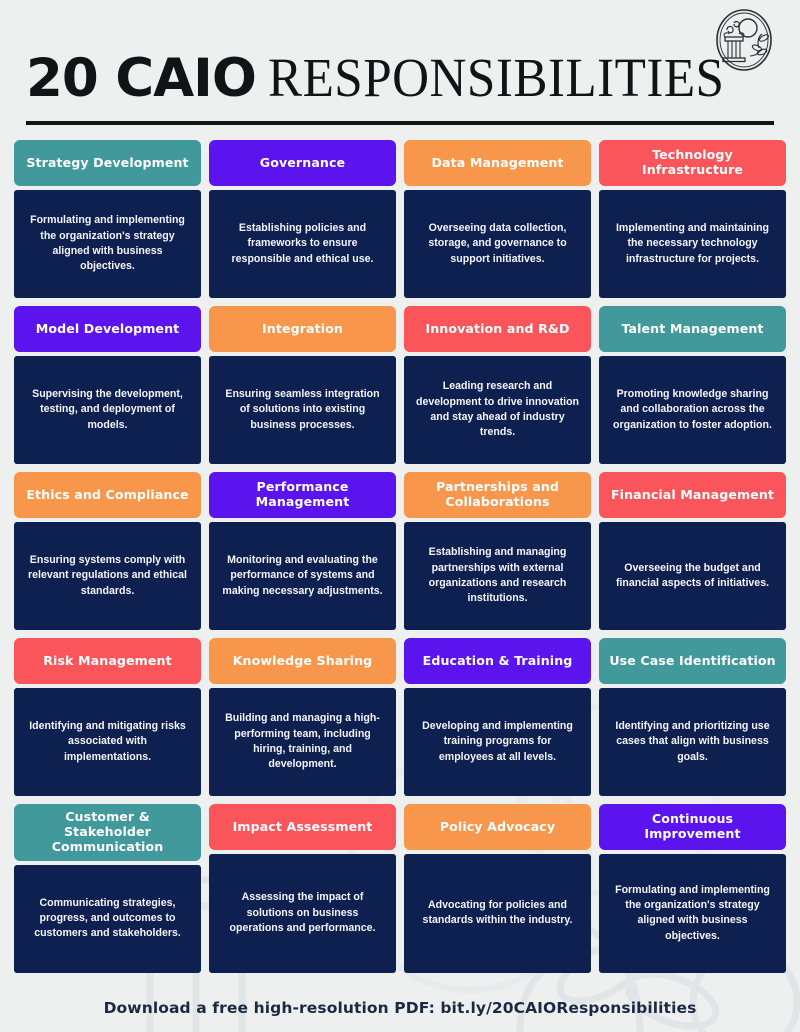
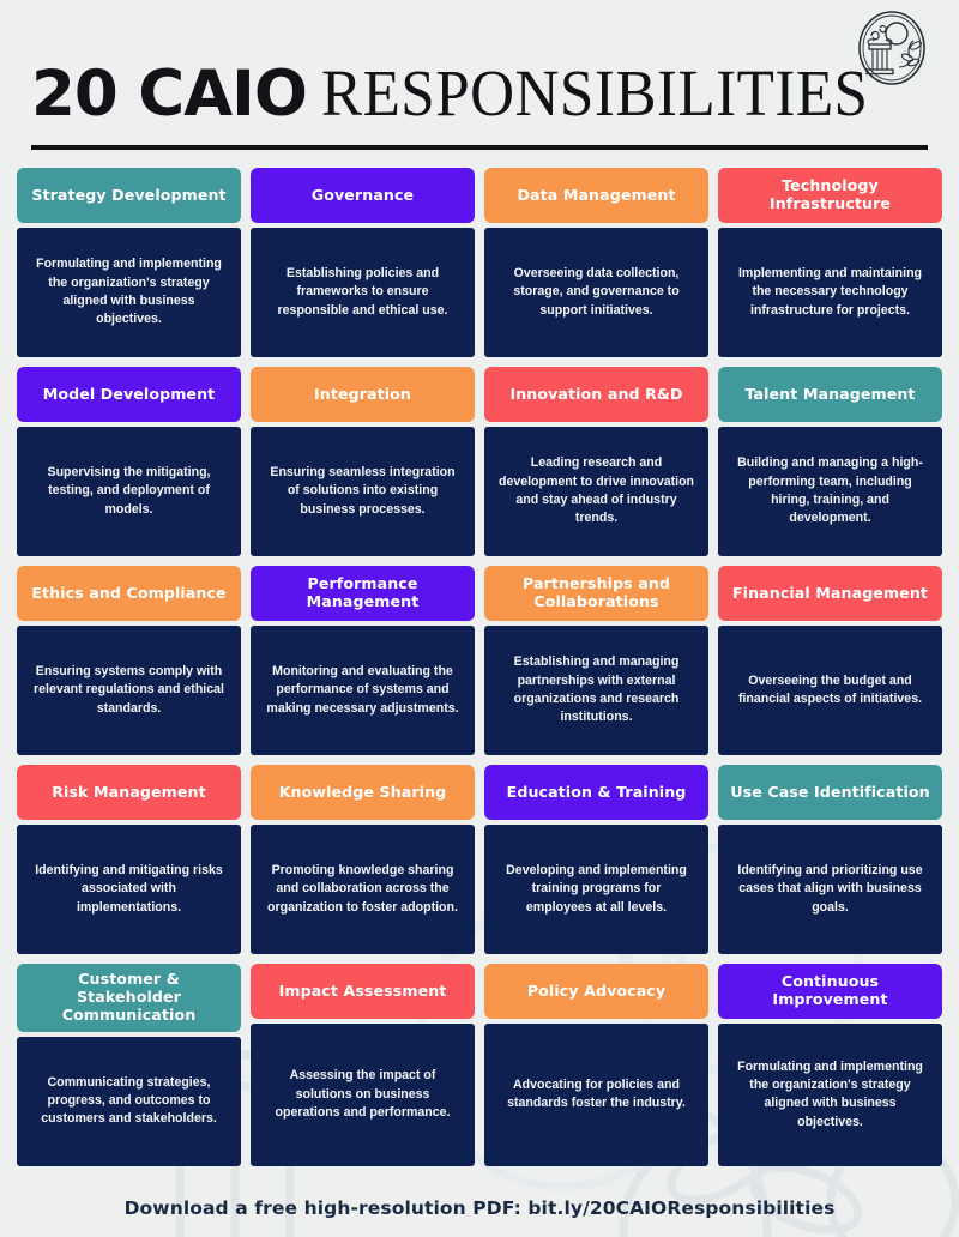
  20 CAIO
  RESPONSIBILITIES
  Strategy Development
  Formulating and implementing the organization's strategy aligned with business objectives.
  Governance
  Establishing policies and frameworks to ensure responsible and ethical use.
  Data Management
  Overseeing data collection, storage, and governance to support initiatives.
  Technology Infrastructure
  Implementing and maintaining the necessary technology infrastructure for projects.
  Model Development
- Supervising the development, testing, and deployment of models.
+ Supervising the mitigating, testing, and deployment of models.
  Integration
  Ensuring seamless integration of solutions into existing business processes.
  Innovation and R&D
  Leading research and development to drive innovation and stay ahead of industry trends.
  Talent Management
- Promoting knowledge sharing and collaboration across the organization to foster adoption.
+ Building and managing a high-performing team, including hiring, training, and development.
  Ethics and Compliance
  Ensuring systems comply with relevant regulations and ethical standards.
  Performance Management
  Monitoring and evaluating the performance of systems and making necessary adjustments.
  Partnerships and Collaborations
  Establishing and managing partnerships with external organizations and research institutions.
  Financial Management
  Overseeing the budget and financial aspects of initiatives.
  Risk Management
  Identifying and mitigating risks associated with implementations.
  Knowledge Sharing
- Building and managing a high-performing team, including hiring, training, and development.
+ Promoting knowledge sharing and collaboration across the organization to foster adoption.
  Education & Training
  Developing and implementing training programs for employees at all levels.
  Use Case Identification
  Identifying and prioritizing use cases that align with business goals.
  Customer & Stakeholder Communication
  Communicating strategies, progress, and outcomes to customers and stakeholders.
  Impact Assessment
  Assessing the impact of solutions on business operations and performance.
  Policy Advocacy
- Advocating for policies and standards within the industry.
+ Advocating for policies and standards foster the industry.
  Continuous Improvement
  Formulating and implementing the organization's strategy aligned with business objectives.
  Download a free high-resolution PDF: bit.ly/20CAIOResponsibilities
